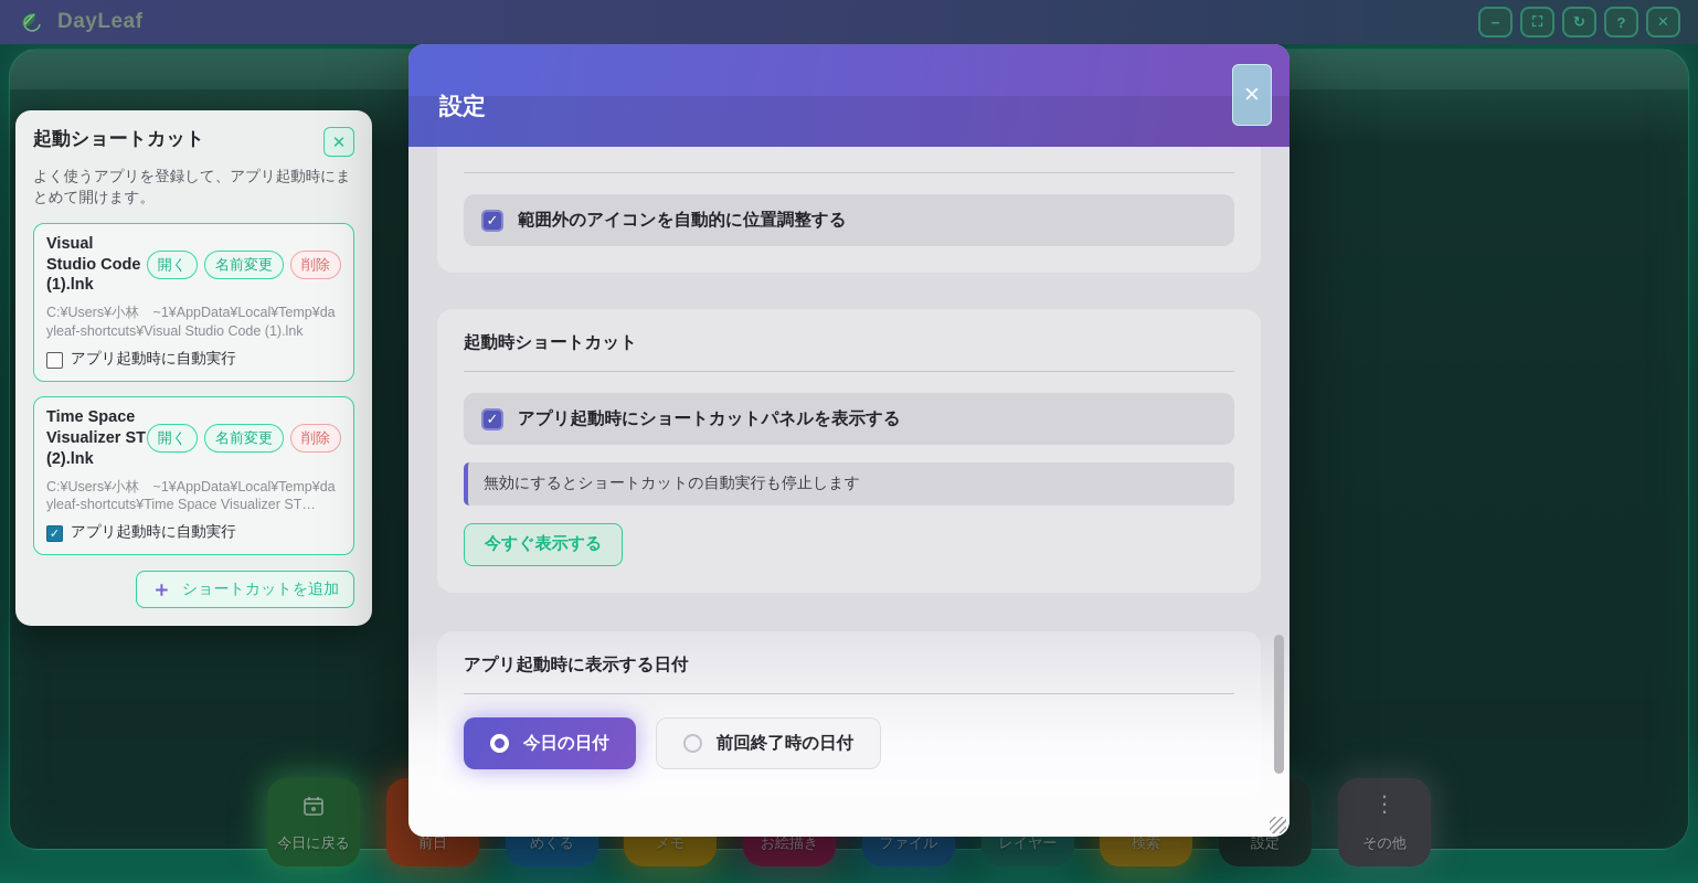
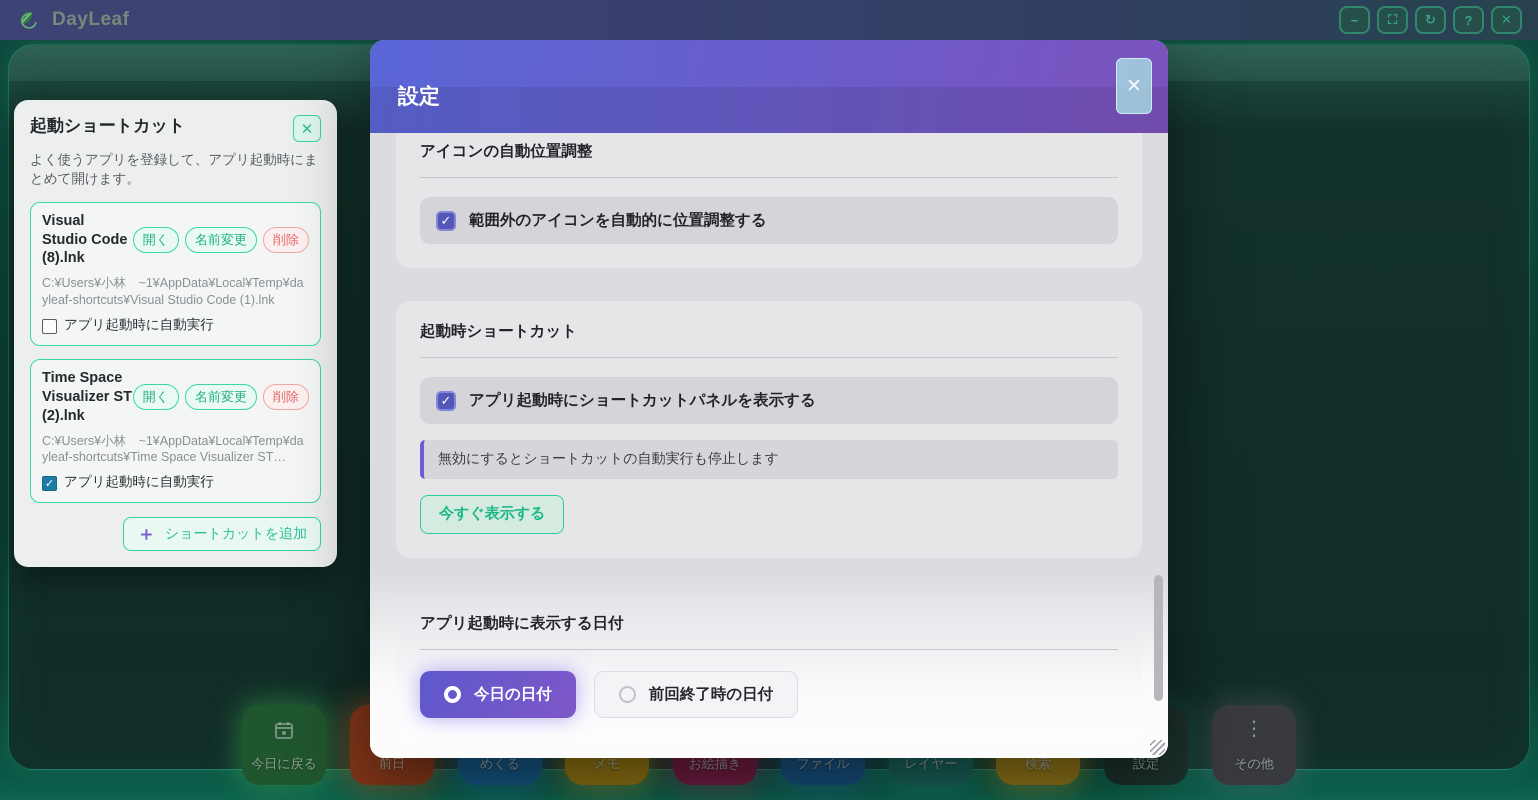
  DayLeaf
  −
  ⛶
  ↻
  ?
  ✕
  今日に戻る
  前日
  めくる
  メモ
  お絵描き
  ファイル
  レイヤー
  検索
  設定
  ⋮
  その他
  起動ショートカット
  ✕
  よく使うアプリを登録して、アプリ起動時にまとめて開けます。
- Visual Studio Code (1).lnk
+ Visual Studio Code (8).lnk
  開く
  名前変更
  削除
  C:¥Users¥小林 ~1¥AppData¥Local¥Temp¥dayleaf-shortcuts¥Visual Studio Code (1).lnk
  アプリ起動時に自動実行
  Time Space Visualizer ST (2).lnk
  開く
  名前変更
  削除
  C:¥Users¥小林 ~1¥AppData¥Local¥Temp¥dayleaf-shortcuts¥Time Space Visualizer ST…
  ✓
  アプリ起動時に自動実行
  ＋
  ショートカットを追加
  設定
  ✕
+ アイコンの自動位置調整
  ✓
  範囲外のアイコンを自動的に位置調整する
  起動時ショートカット
  ✓
  アプリ起動時にショートカットパネルを表示する
  無効にするとショートカットの自動実行も停止します
  今すぐ表示する
  アプリ起動時に表示する日付
  今日の日付
  前回終了時の日付
